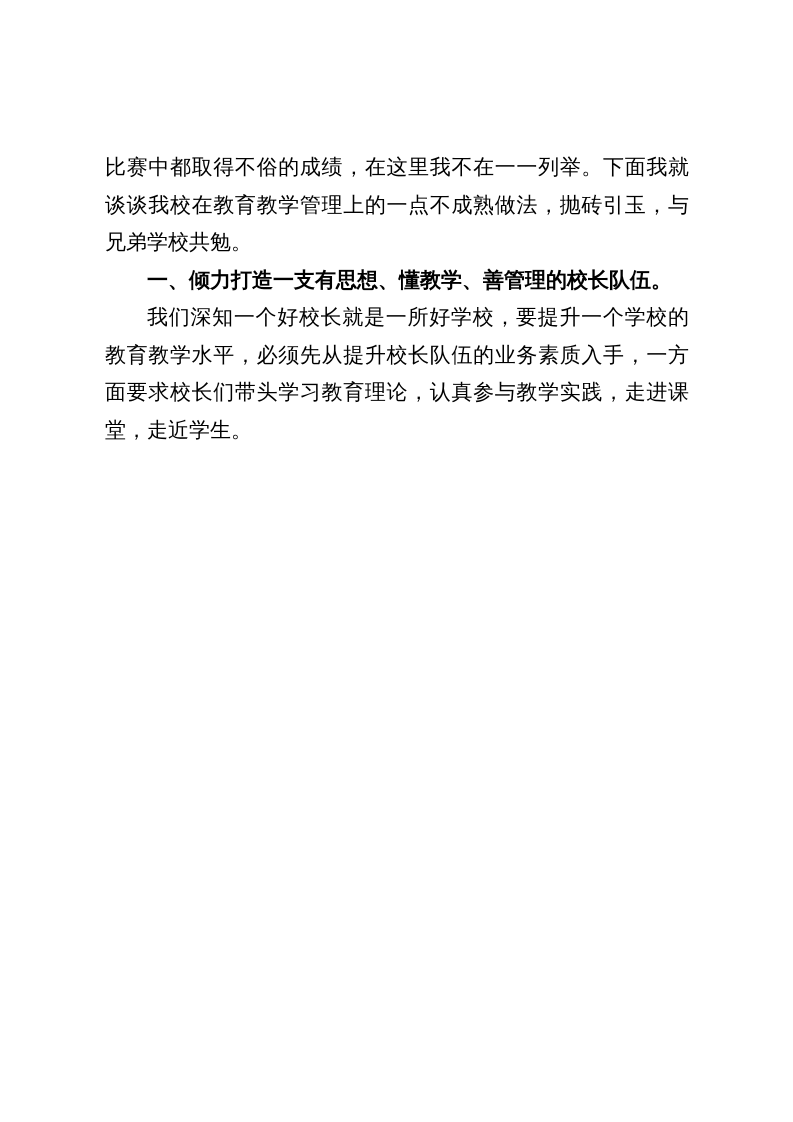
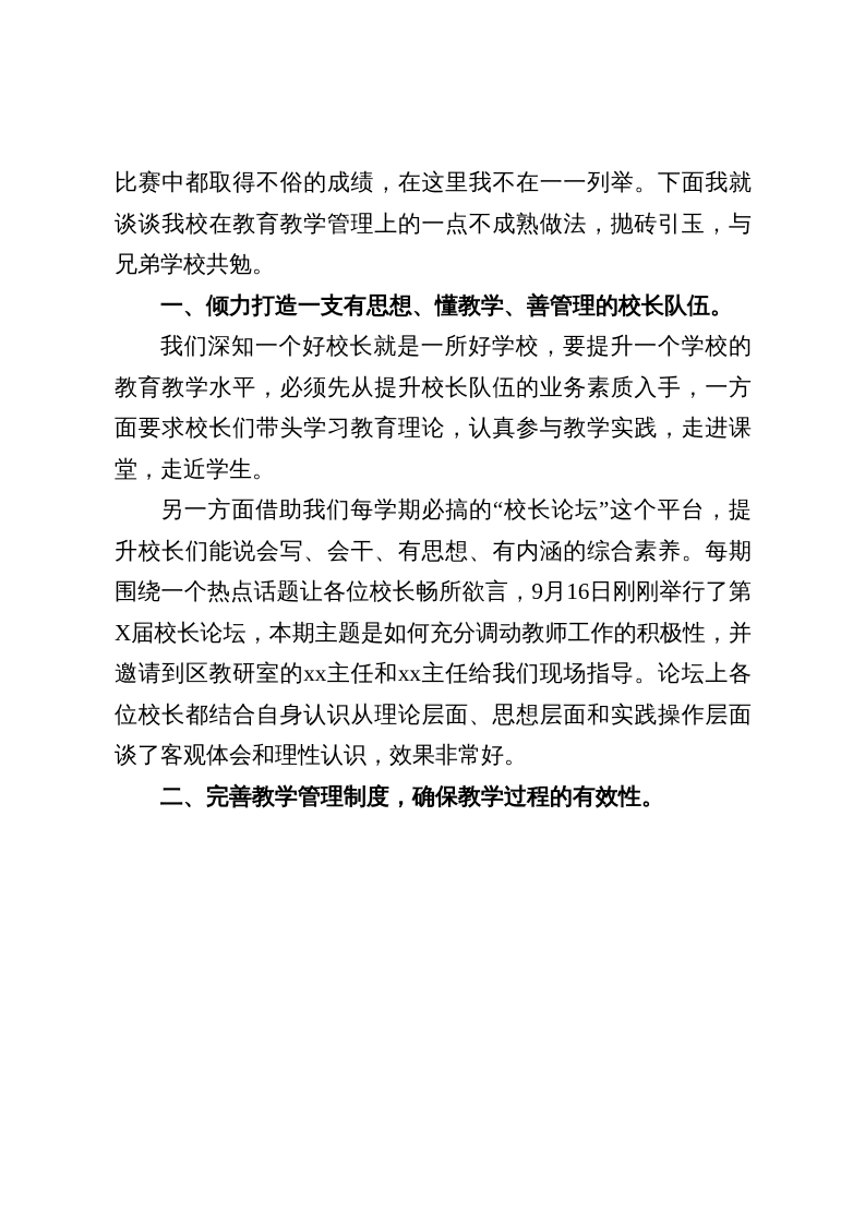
  比赛中都取得不俗的成绩，在这里我不在一一列举。下面我就谈谈我校在教育教学管理上的一点不成熟做法，抛砖引玉，与兄弟学校共勉。
  一、倾力打造一支有思想、懂教学、善管理的校长队伍。
  我们深知一个好校长就是一所好学校，要提升一个学校的教育教学水平，必须先从提升校长队伍的业务素质入手，一方面要求校长们带头学习教育理论，认真参与教学实践，走进课堂，走近学生。
+ 另一方面借助我们每学期必搞的“校长论坛”这个平台，提升校长们能说会写、会干、有思想、有内涵的综合素养。每期围绕一个热点话题让各位校长畅所欲言，9月16日刚刚举行了第X届校长论坛，本期主题是如何充分调动教师工作的积极性，并邀请到区教研室的xx主任和xx主任给我们现场指导。论坛上各位校长都结合自身认识从理论层面、思想层面和实践操作层面谈了客观体会和理性认识，效果非常好。
+ 二、完善教学管理制度，确保教学过程的有效性。
